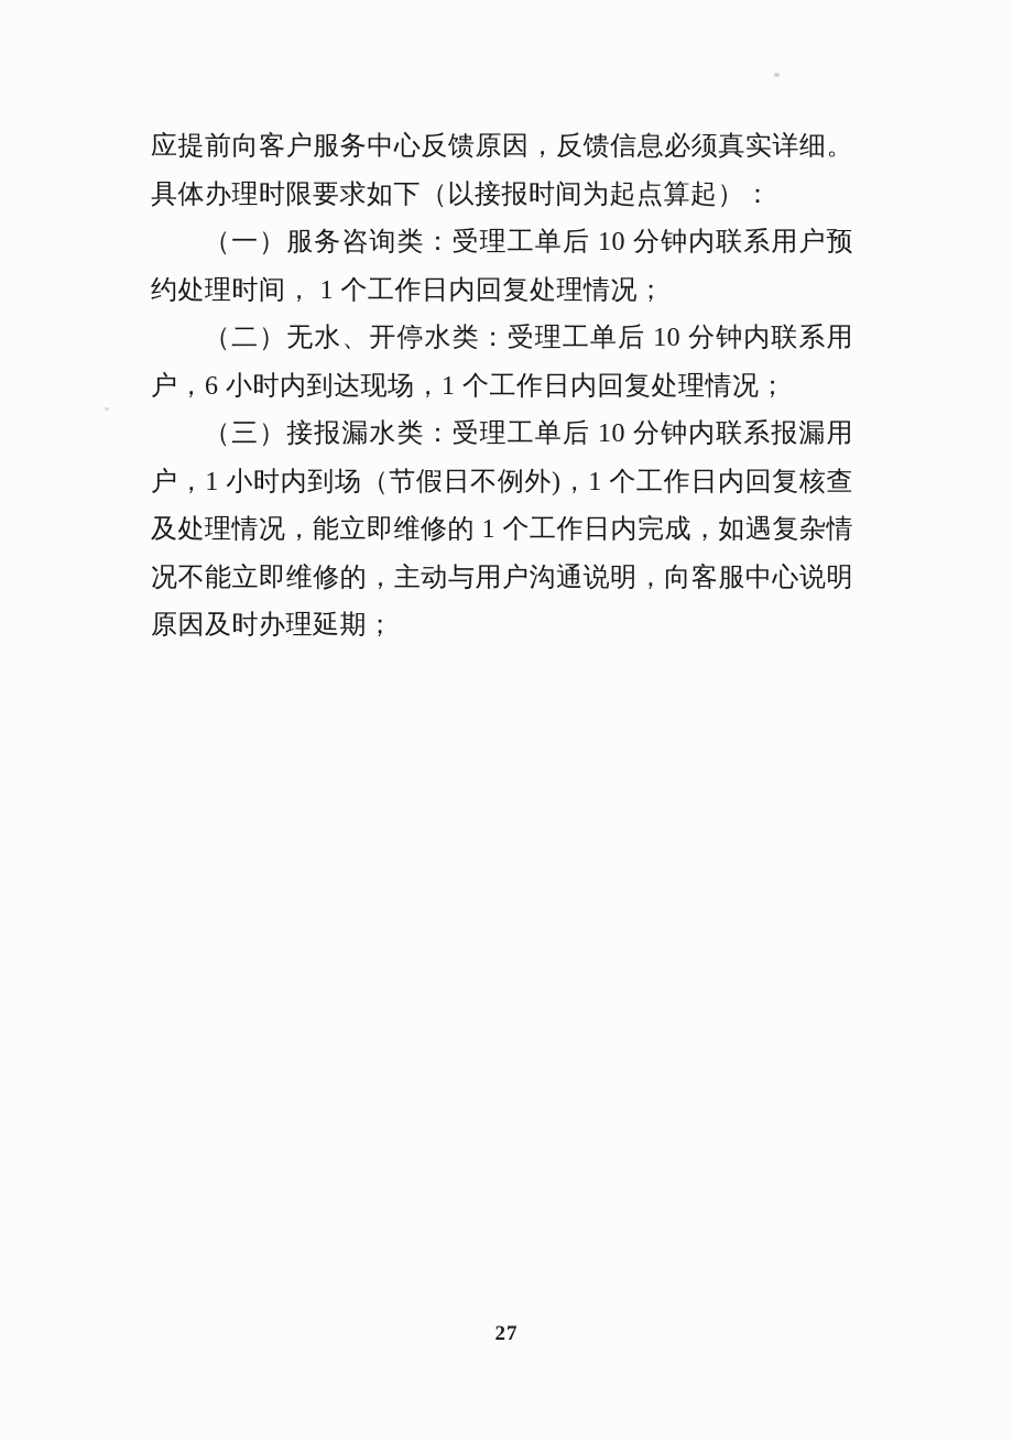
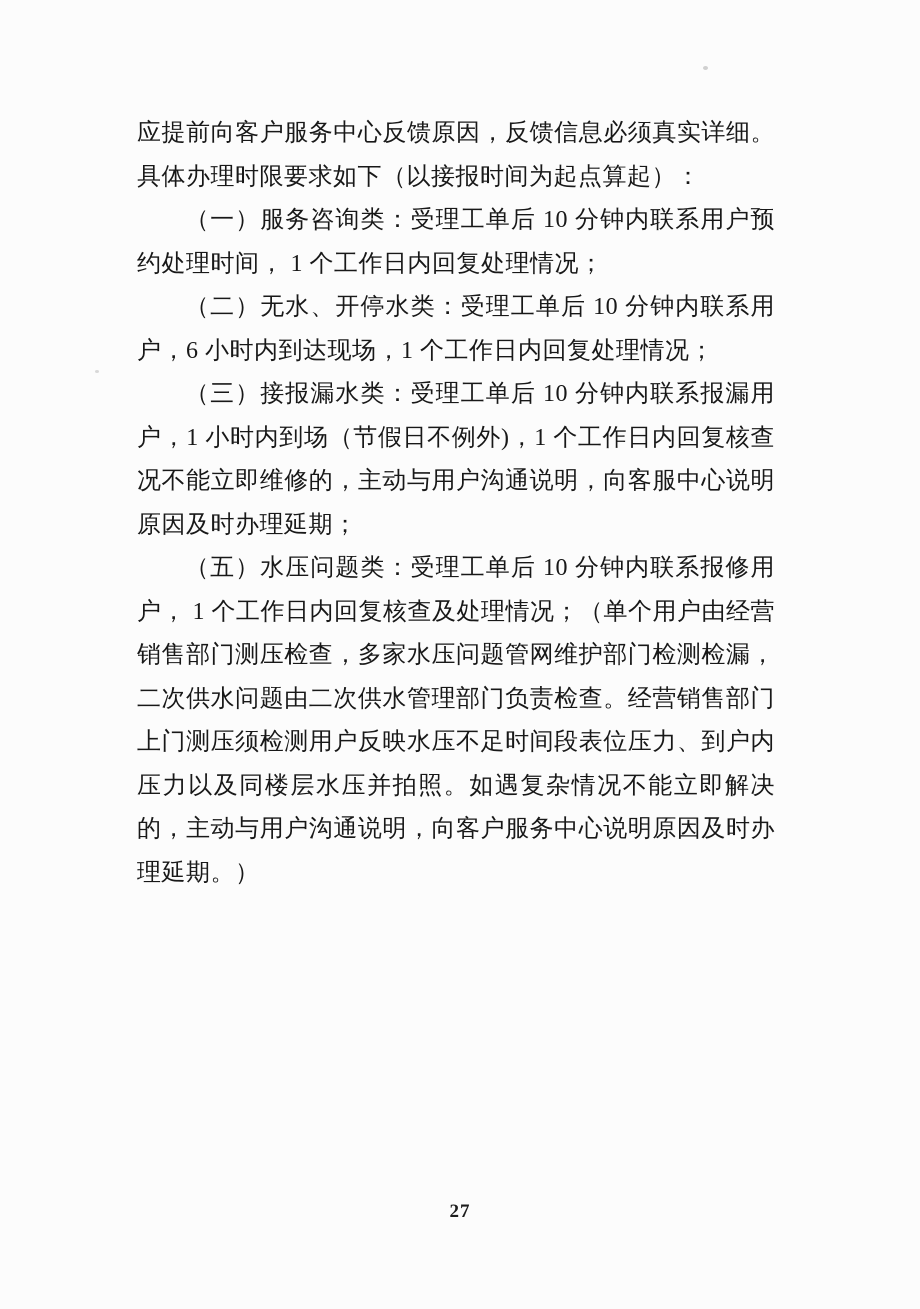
  应提前向客户服务中心反馈原因，反馈信息必须真实详细。
  具体办理时限要求如下（以接报时间为起点算起）：
  （一）服务咨询类：受理工单后 10 分钟内联系用户预
  约处理时间， 1 个工作日内回复处理情况；
  （二）无水、开停水类：受理工单后 10 分钟内联系用
  户，6 小时内到达现场，1 个工作日内回复处理情况；
  （三）接报漏水类：受理工单后 10 分钟内联系报漏用
  户，1 小时内到场（节假日不例外)，1 个工作日内回复核查
- 及处理情况，能立即维修的 1 个工作日内完成，如遇复杂情
  况不能立即维修的，主动与用户沟通说明，向客服中心说明
  原因及时办理延期；
+ （五）水压问题类：受理工单后 10 分钟内联系报修用
+ 户， 1 个工作日内回复核查及处理情况；（单个用户由经营
+ 销售部门测压检查，多家水压问题管网维护部门检测检漏，
+ 二次供水问题由二次供水管理部门负责检查。经营销售部门
+ 上门测压须检测用户反映水压不足时间段表位压力、到户内
+ 压力以及同楼层水压并拍照。如遇复杂情况不能立即解决
+ 的，主动与用户沟通说明，向客户服务中心说明原因及时办
+ 理延期。）
  27
